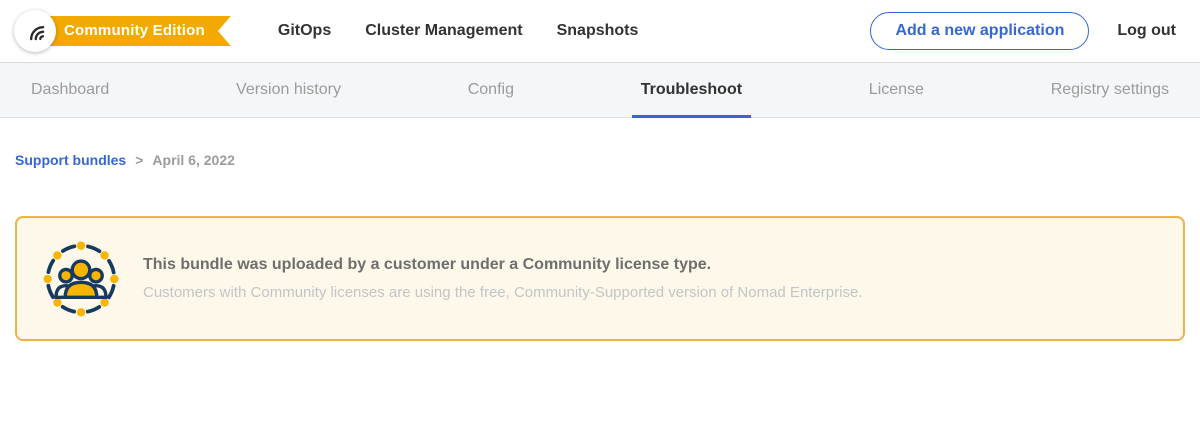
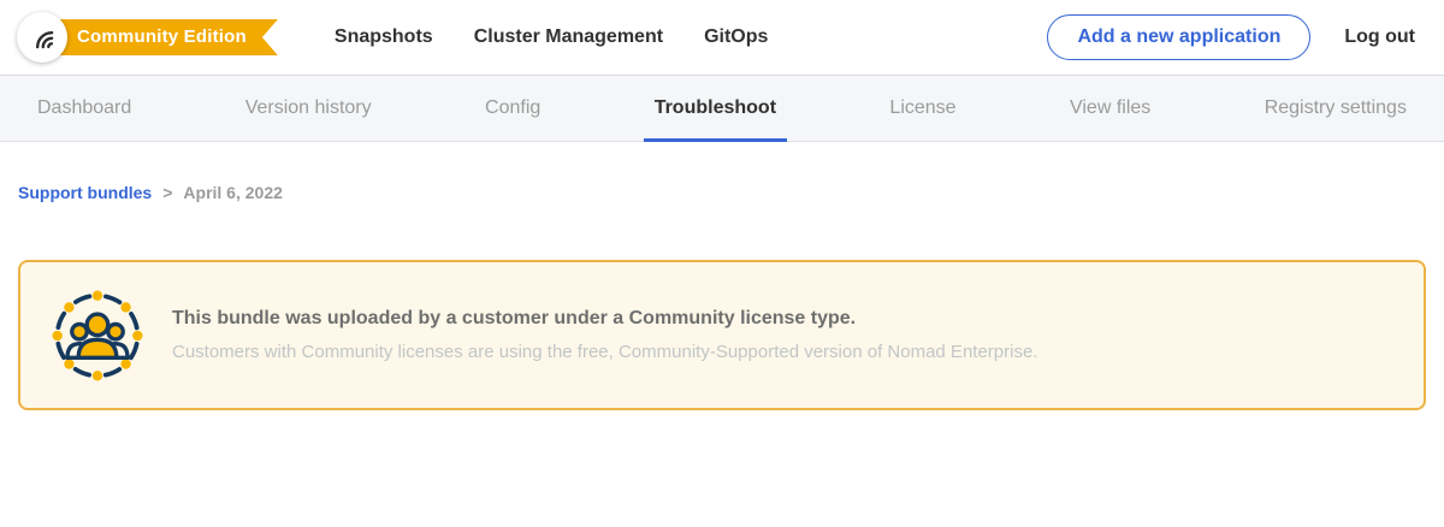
  Community Edition
- GitOps
+ Snapshots
  Cluster Management
- Snapshots
+ GitOps
  Add a new application
  Log out
  Dashboard
  Version history
  Config
  Troubleshoot
  License
+ View files
  Registry settings
  Support bundles
  >
  April 6, 2022
  This bundle was uploaded by a customer under a Community license type.
  Customers with Community licenses are using the free, Community-Supported version of Nomad Enterprise.
